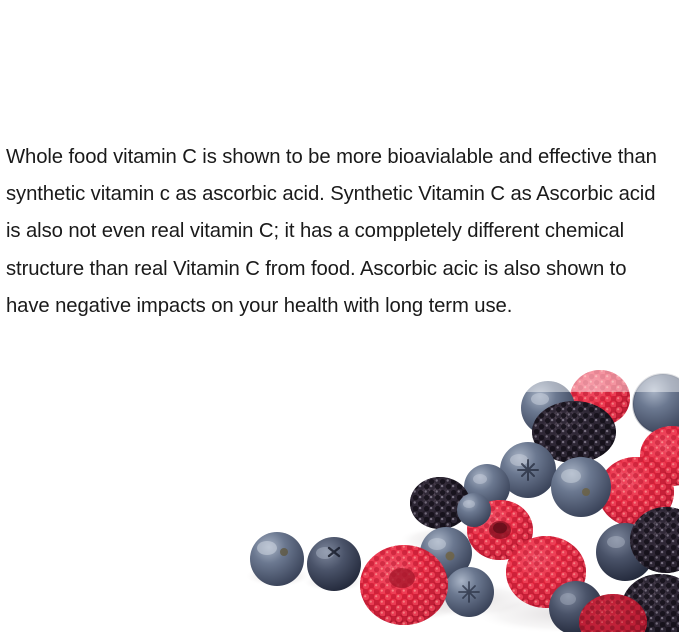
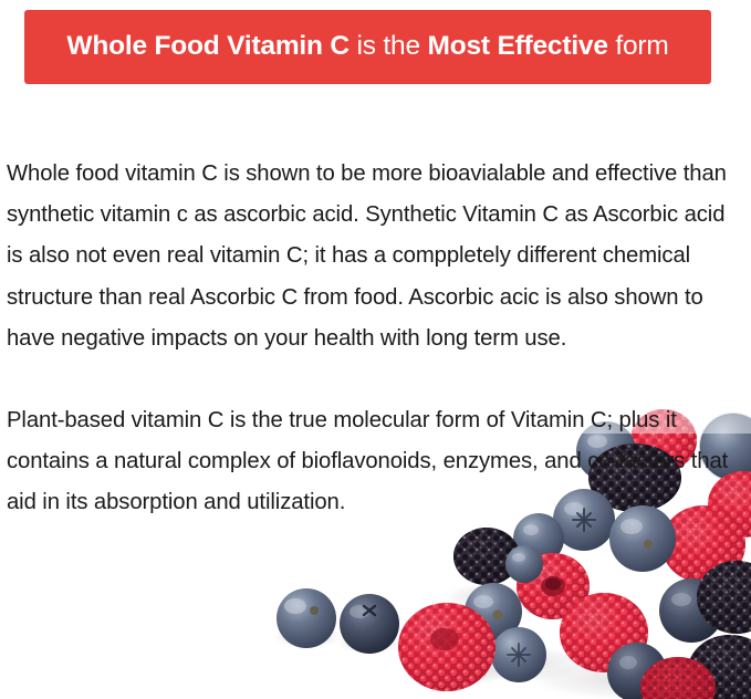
+ Whole Food Vitamin C is the Most Effective form
- Whole food vitamin C is shown to be more bioavialable and effective than synthetic vitamin c as ascorbic acid. Synthetic Vitamin C as Ascorbic acid is also not even real vitamin C; it has a comppletely different chemical structure than real Vitamin C from food. Ascorbic acic is also shown to have negative impacts on your health with long term use.
+ Whole food vitamin C is shown to be more bioavialable and effective than synthetic vitamin c as ascorbic acid. Synthetic Vitamin C as Ascorbic acid is also not even real vitamin C; it has a comppletely different chemical structure than real Ascorbic C from food. Ascorbic acic is also shown to have negative impacts on your health with long term use.
+ Plant-based vitamin C is the true molecular form of Vitamin C; plus it contains a natural complex of bioflavonoids, enzymes, and co-factors that aid in its absorption and utilization.
